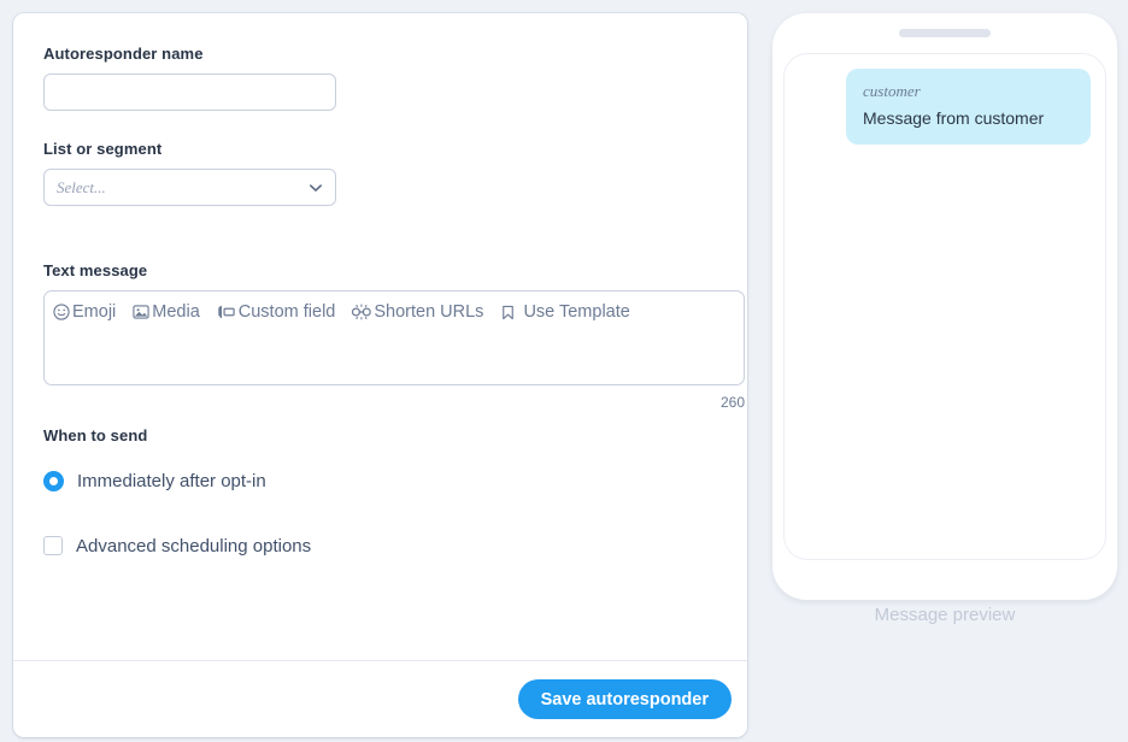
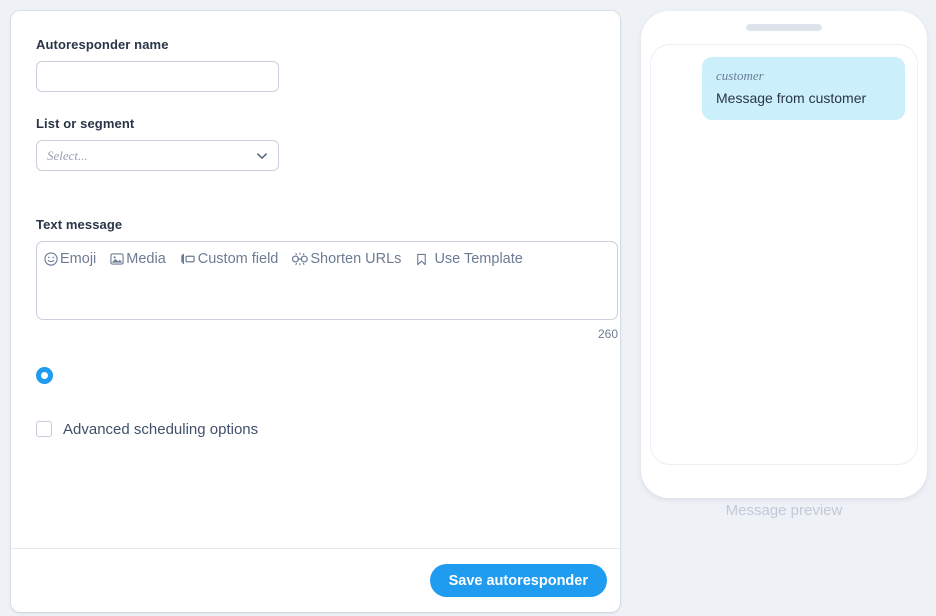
  Autoresponder name
  List or segment
  Select...
  Text message
  Emoji
  Media
  Custom field
  Shorten URLs
  Use Template
  260
- When to send
- Immediately after opt-in
  Advanced scheduling options
  Save autoresponder
  customer
  Message from customer
  Message preview
